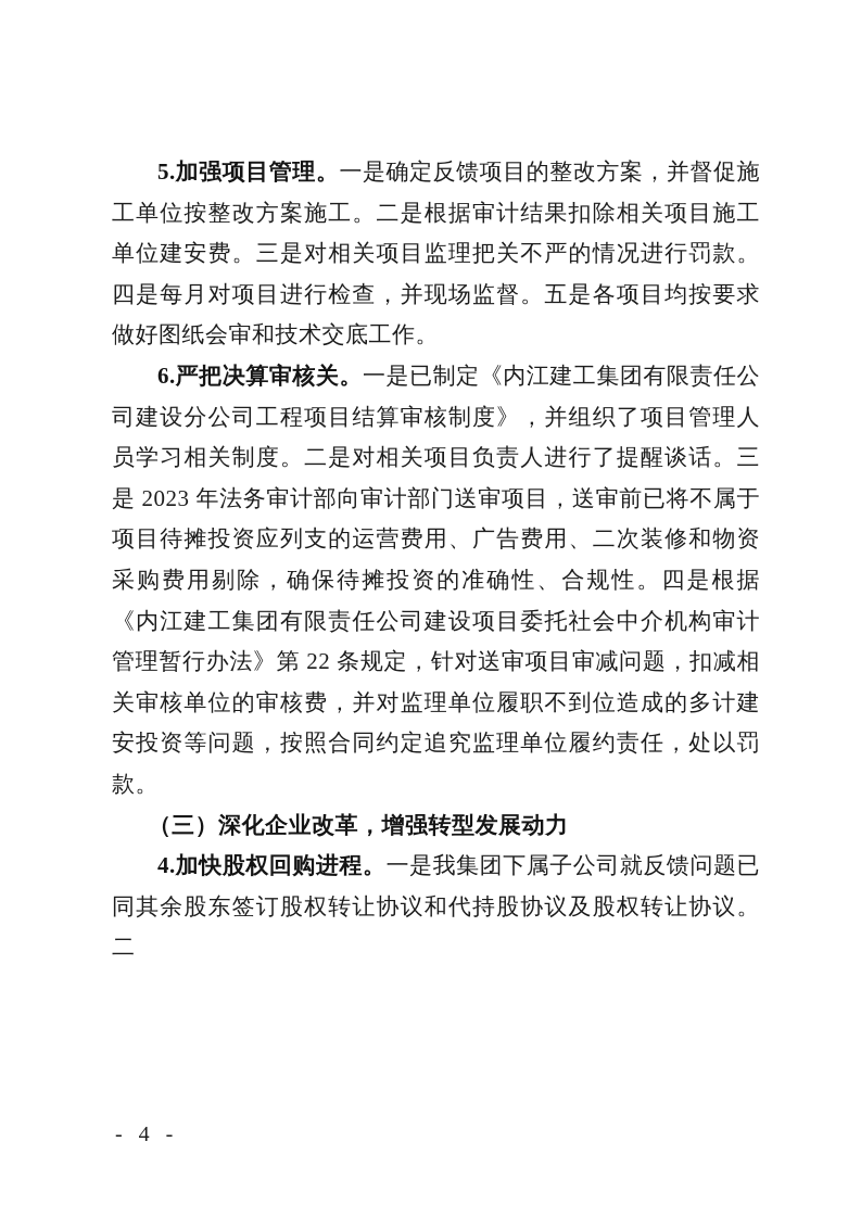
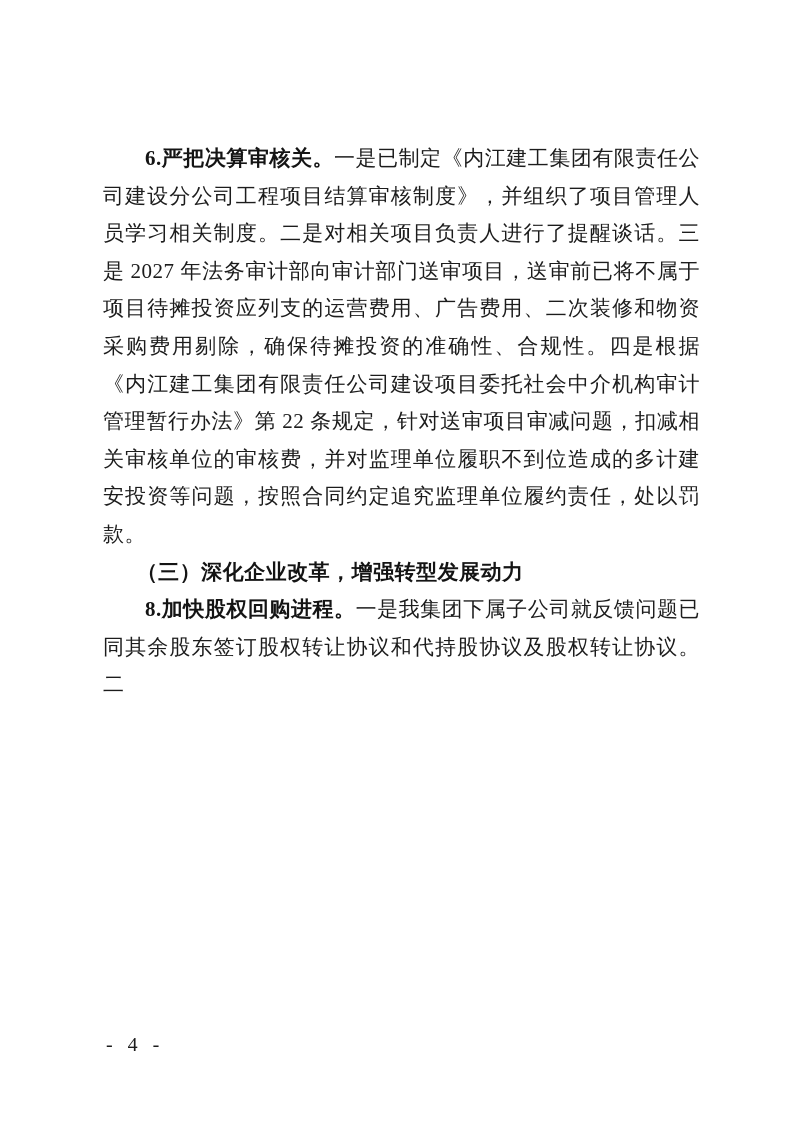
- 5.加强项目管理。一是确定反馈项目的整改方案，并督促施工单位按整改方案施工。二是根据审计结果扣除相关项目施工单位建安费。三是对相关项目监理把关不严的情况进行罚款。四是每月对项目进行检查，并现场监督。五是各项目均按要求做好图纸会审和技术交底工作。
- 6.严把决算审核关。一是已制定《内江建工集团有限责任公司建设分公司工程项目结算审核制度》，并组织了项目管理人员学习相关制度。二是对相关项目负责人进行了提醒谈话。三是 2023 年法务审计部向审计部门送审项目，送审前已将不属于项目待摊投资应列支的运营费用、广告费用、二次装修和物资采购费用剔除，确保待摊投资的准确性、合规性。四是根据《内江建工集团有限责任公司建设项目委托社会中介机构审计管理暂行办法》第 22 条规定，针对送审项目审减问题，扣减相关审核单位的审核费，并对监理单位履职不到位造成的多计建安投资等问题，按照合同约定追究监理单位履约责任，处以罚款。
+ 6.严把决算审核关。一是已制定《内江建工集团有限责任公司建设分公司工程项目结算审核制度》，并组织了项目管理人员学习相关制度。二是对相关项目负责人进行了提醒谈话。三是 2027 年法务审计部向审计部门送审项目，送审前已将不属于项目待摊投资应列支的运营费用、广告费用、二次装修和物资采购费用剔除，确保待摊投资的准确性、合规性。四是根据《内江建工集团有限责任公司建设项目委托社会中介机构审计管理暂行办法》第 22 条规定，针对送审项目审减问题，扣减相关审核单位的审核费，并对监理单位履职不到位造成的多计建安投资等问题，按照合同约定追究监理单位履约责任，处以罚款。
  （三）深化企业改革，增强转型发展动力
- 4.加快股权回购进程。一是我集团下属子公司就反馈问题已同其余股东签订股权转让协议和代持股协议及股权转让协议。二
+ 8.加快股权回购进程。一是我集团下属子公司就反馈问题已同其余股东签订股权转让协议和代持股协议及股权转让协议。二
  - 4 -
